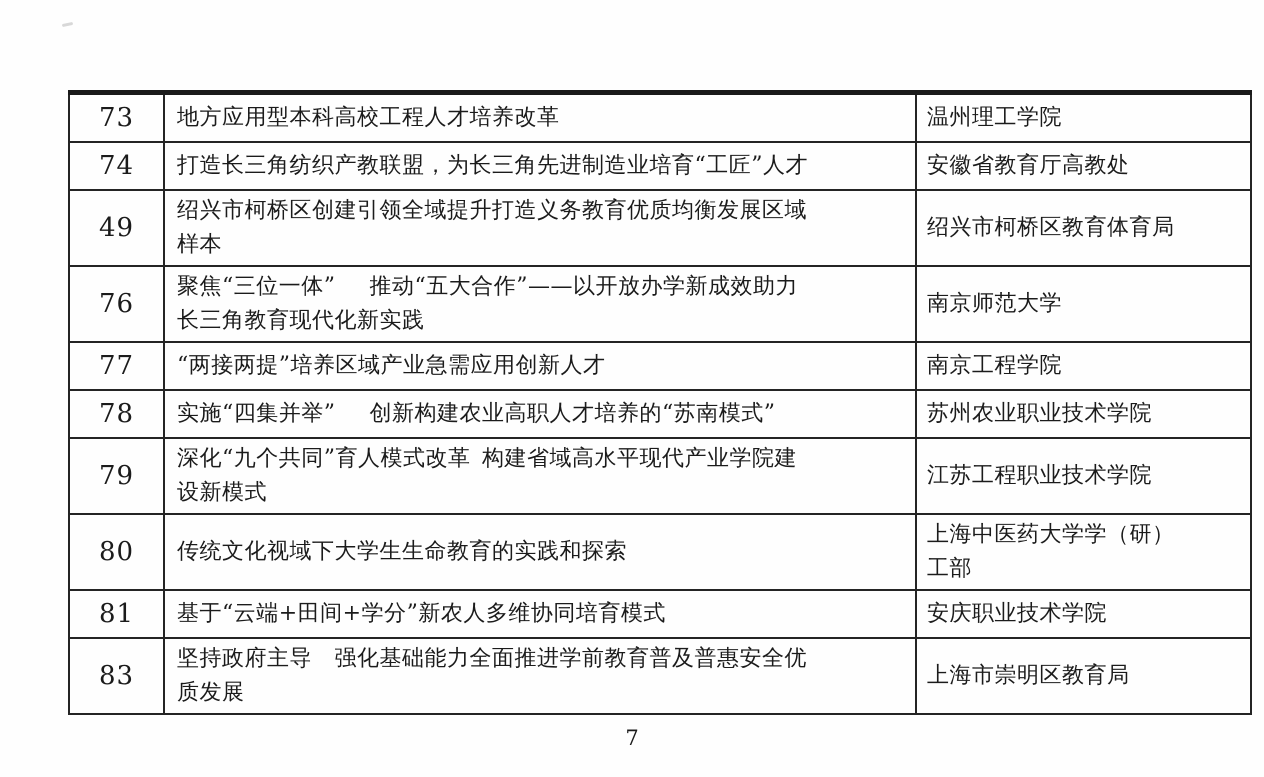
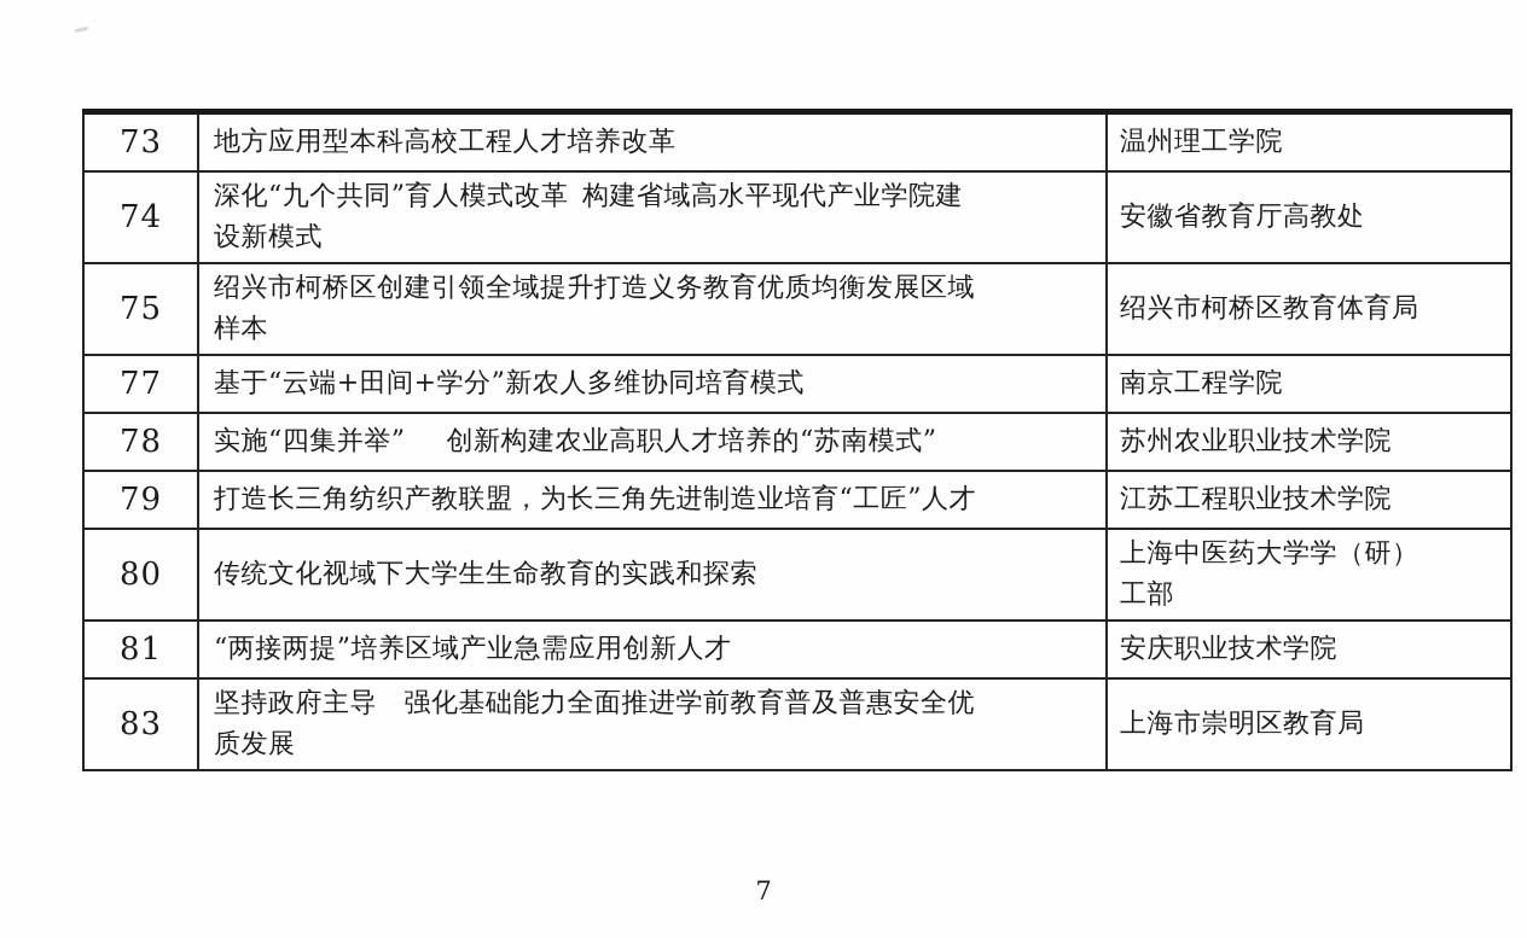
  73	地方应用型本科高校工程人才培养改革	温州理工学院
- 74	打造长三角纺织产教联盟，为长三角先进制造业培育“工匠”人才	安徽省教育厅高教处
+ 74	深化“九个共同”育人模式改革 构建省域高水平现代产业学院建 设新模式	安徽省教育厅高教处
- 49	绍兴市柯桥区创建引领全域提升打造义务教育优质均衡发展区域 样本	绍兴市柯桥区教育体育局
+ 75	绍兴市柯桥区创建引领全域提升打造义务教育优质均衡发展区域 样本	绍兴市柯桥区教育体育局
- 76	聚焦“三位一体” 推动“五大合作”——以开放办学新成效助力 长三角教育现代化新实践	南京师范大学
- 77	“两接两提”培养区域产业急需应用创新人才	南京工程学院
+ 77	基于“云端+田间+学分”新农人多维协同培育模式	南京工程学院
  78	实施“四集并举” 创新构建农业高职人才培养的“苏南模式”	苏州农业职业技术学院
- 79	深化“九个共同”育人模式改革 构建省域高水平现代产业学院建 设新模式	江苏工程职业技术学院
+ 79	打造长三角纺织产教联盟，为长三角先进制造业培育“工匠”人才	江苏工程职业技术学院
  80	传统文化视域下大学生生命教育的实践和探索	上海中医药大学学（研） 工部
- 81	基于“云端+田间+学分”新农人多维协同培育模式	安庆职业技术学院
+ 81	“两接两提”培养区域产业急需应用创新人才	安庆职业技术学院
  83	坚持政府主导 强化基础能力全面推进学前教育普及普惠安全优 质发展	上海市崇明区教育局
  7
